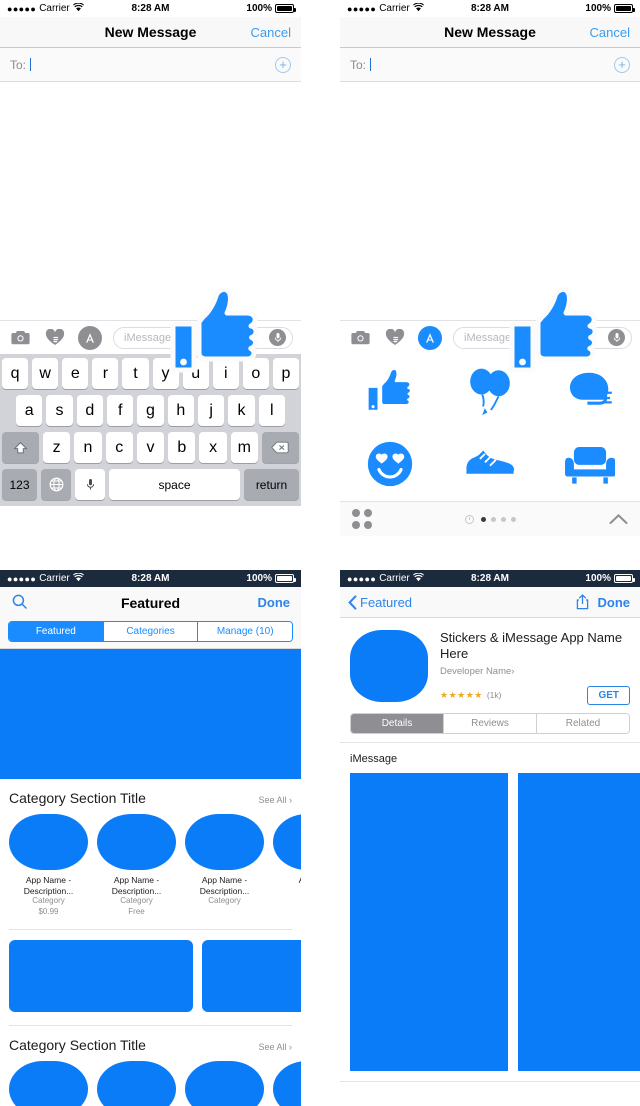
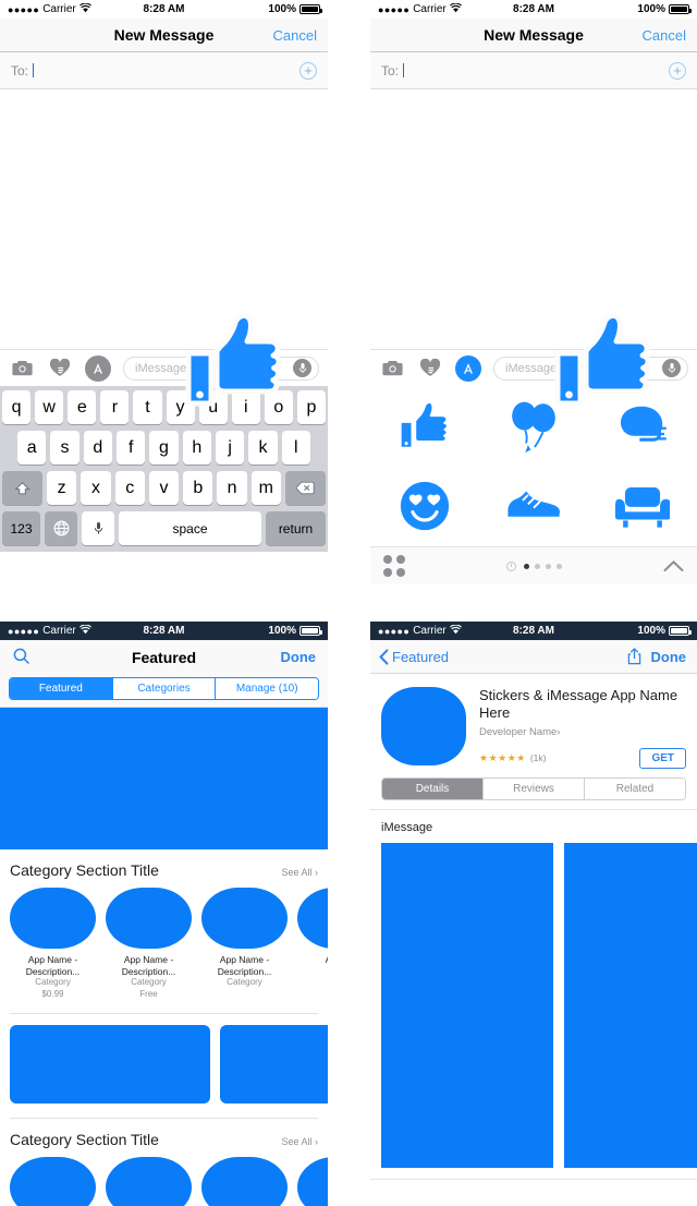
  ●●●●●
  Carrier
  8:28 AM
  100%
  New Message
  Cancel
  To:
  +
  iMessage
  q
  w
  e
  r
  t
  y
  u
  i
  o
  p
  a
  s
  d
  f
  g
  h
  j
  k
  l
  z
- n
+ x
  c
  v
  b
- x
+ n
  m
  123
  space
  return
  ●●●●●
  Carrier
  8:28 AM
  100%
  New Message
  Cancel
  To:
  +
  iMessage
  ●●●●●
  Carrier
  8:28 AM
  100%
  Featured
  Done
  Featured
  Categories
  Manage (10)
  Category Section Title
  See All ›
  App Name - Description...
  Category
  $0.99
  App Name - Description...
  Category
  Free
  App Name - Description...
  Category
  Category Section Title
  See All ›
  ●●●●●
  Carrier
  8:28 AM
  100%
  Featured
  Done
  Stickers & iMessage App Name Here
  Developer Name›
  ★★★★★
  (1k)
  GET
  Details
  Reviews
  Related
  iMessage
